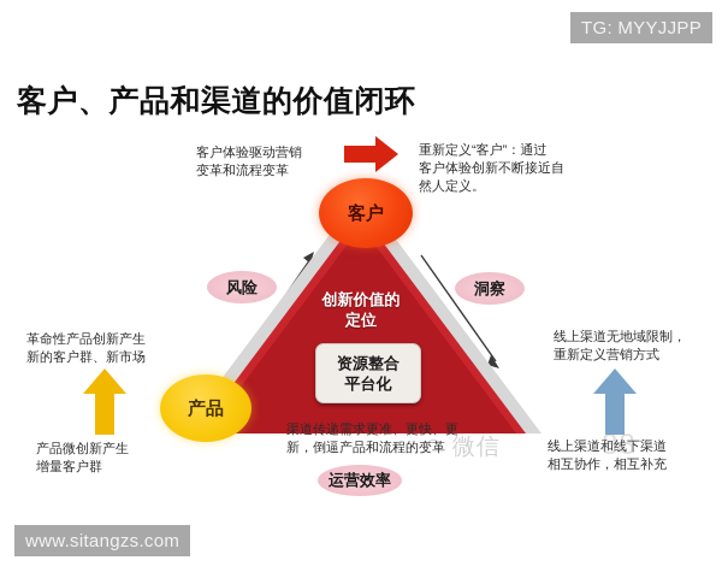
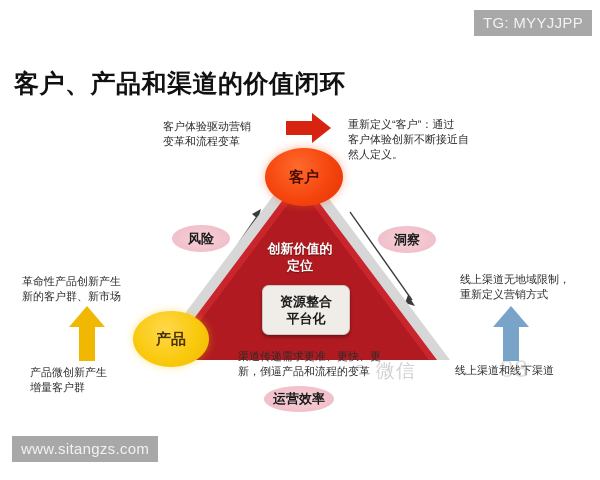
  创新价值的
  定位
  资源整合
  平台化
  客户
  产品
  风险
  洞察
  运营效率
  客户、产品和渠道的价值闭环
  客户体验驱动营销
  变革和流程变革
  重新定义“客户”：通过
  客户体验创新不断接近自
  然人定义。
  革命性产品创新产生
  新的客户群、新市场
  产品微创新产生
  增量客户群
  线上渠道无地域限制，
  重新定义营销方式
  线上渠道和线下渠道
- 相互协作，相互补充
  渠道传递需求更准、更快、更
  新，倒逼产品和流程的变革
  ◠ 微信
  88
  TG: MYYJJPP
  www.sitangzs.com
